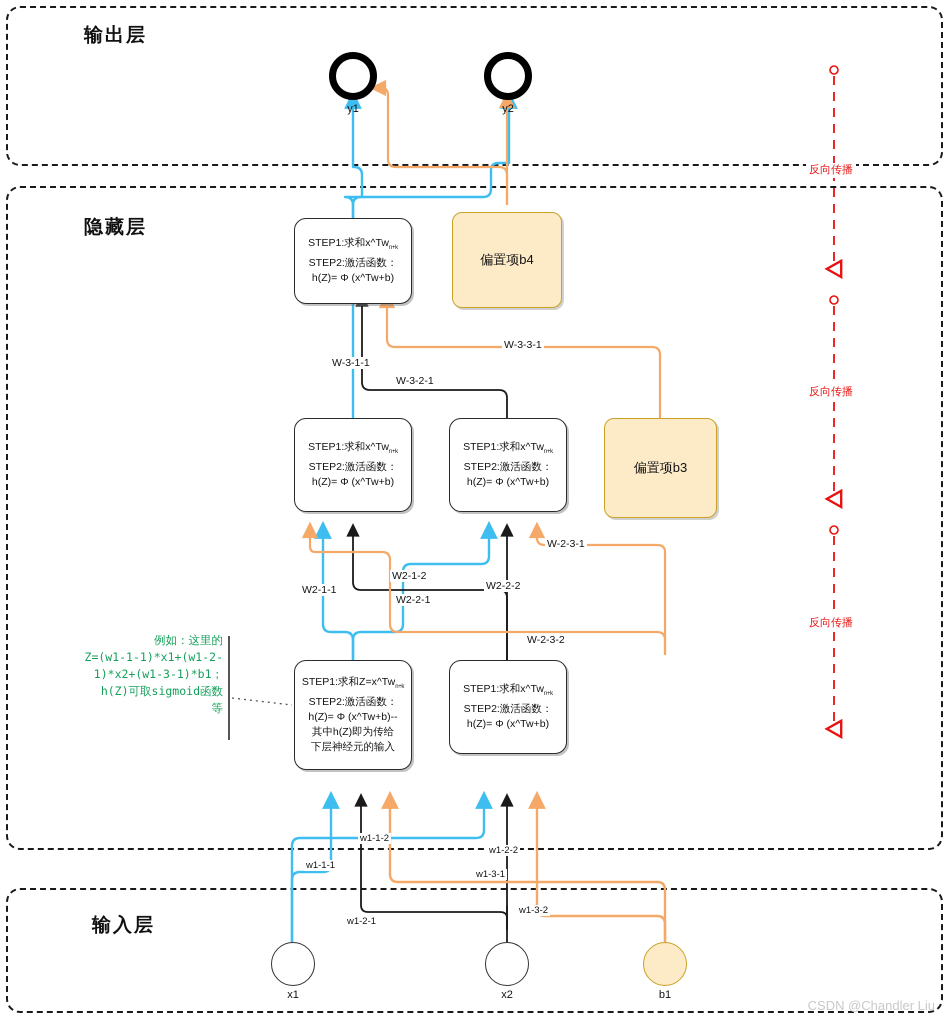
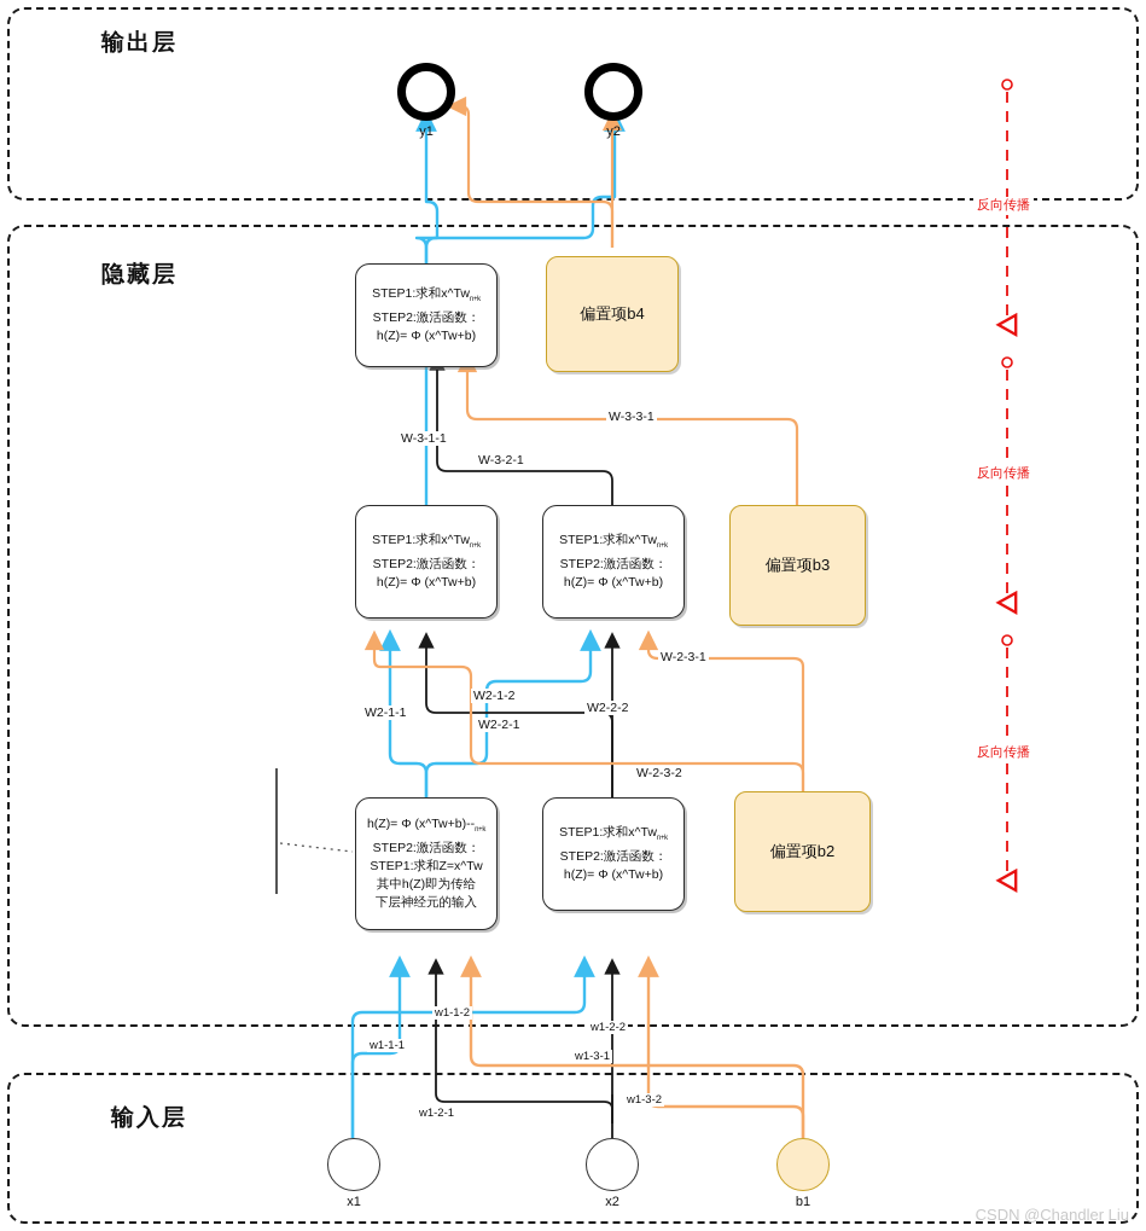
  输出层
  隐藏层
  输入层
  y1
  y2
  STEP1:求和x^Tw
  STEP2:激活函数：
  h(Z)= Φ (x^Tw+b)
  偏置项b4
  STEP1:求和x^Tw
  STEP2:激活函数：
  h(Z)= Φ (x^Tw+b)
  STEP1:求和x^Tw
  STEP2:激活函数：
  h(Z)= Φ (x^Tw+b)
  偏置项b3
- STEP1:求和Z=x^Tw
+ h(Z)= Φ (x^Tw+b)--
  STEP2:激活函数：
- h(Z)= Φ (x^Tw+b)--
+ STEP1:求和Z=x^Tw
  其中h(Z)即为传给
  下层神经元的输入
  STEP1:求和x^Tw
  STEP2:激活函数：
  h(Z)= Φ (x^Tw+b)
+ 偏置项b2
  x1
  x2
  b1
  W-3-3-1
  W-3-1-1
  W-3-2-1
  W-2-3-1
  W2-1-1
  W2-1-2
  W2-2-1
  W2-2-2
  W-2-3-2
  w1-1-2
  w1-2-2
  w1-1-1
  w1-3-1
  w1-2-1
  w1-3-2
- 例如：这里的
- Z=(w1-1-1)*x1+(w1-2-
- 1)*x2+(w1-3-1)*b1；
- h(Z)可取sigmoid函数
- 等
  反向传播
  反向传播
  反向传播
  CSDN @Chandler Liu
